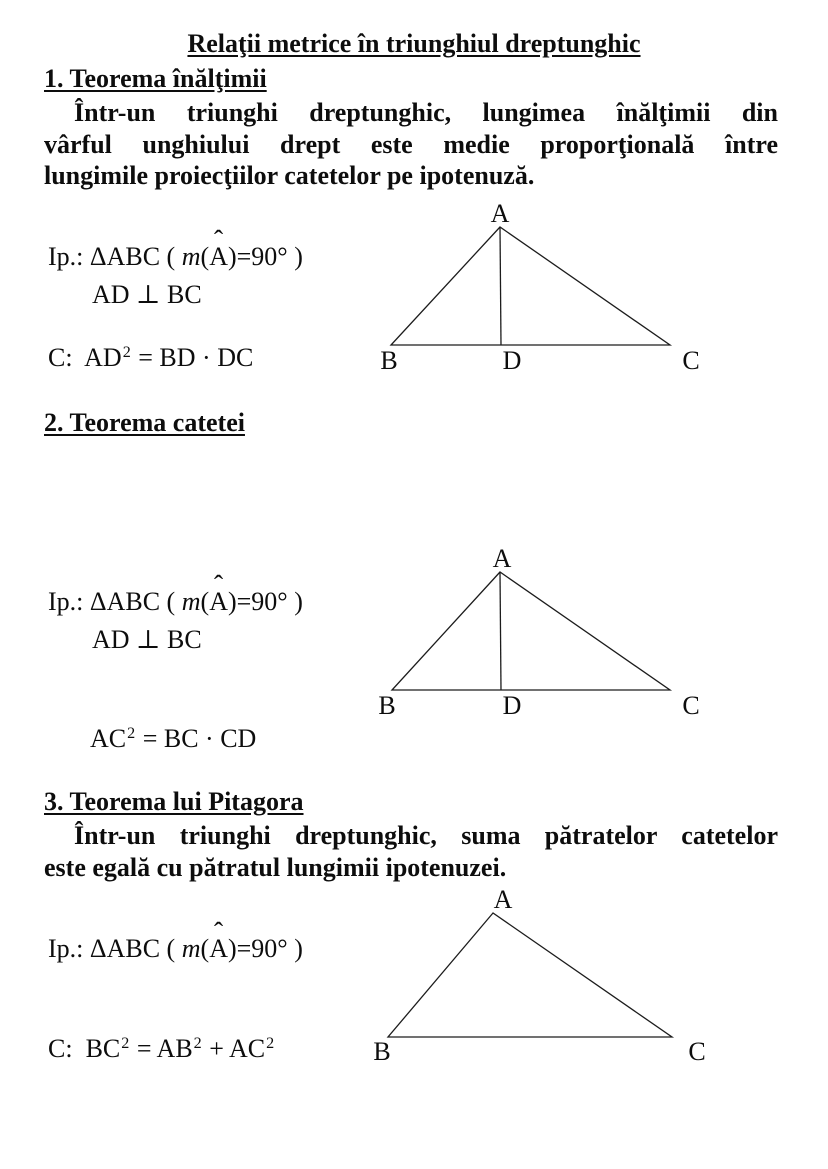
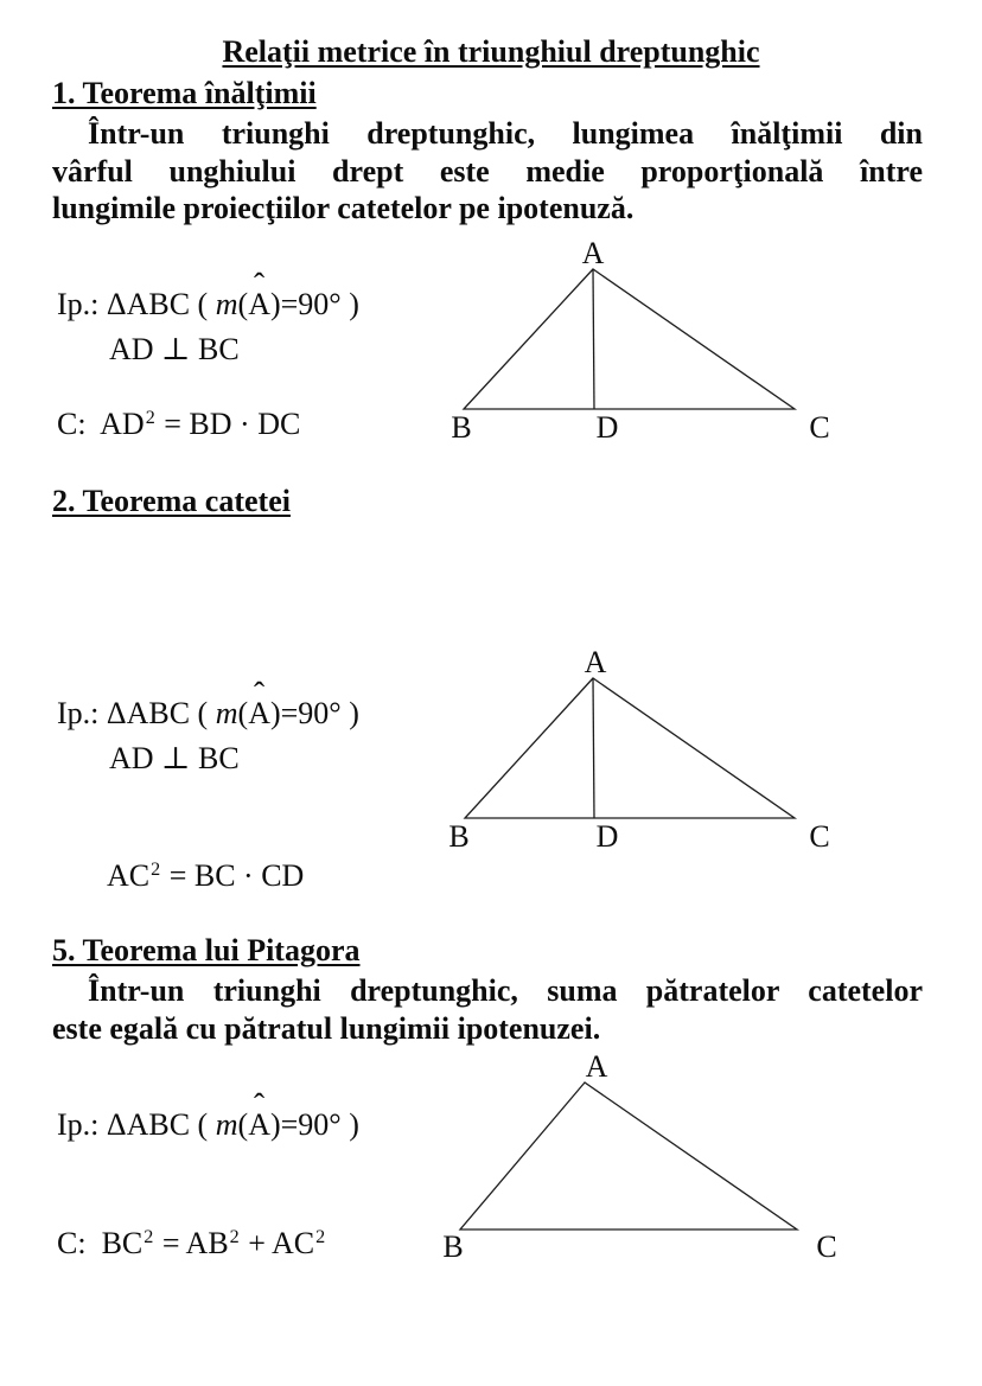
  Relaţii metrice în triunghiul dreptunghic
  1. Teorema înălţimii
  Într-un triunghi dreptunghic, lungimea înălţimii din
  vârful unghiului drept este medie proporţională între
  lungimile proiecţiilor catetelor pe ipotenuză.
  Ip.: ΔABC ( m(
  ˆ
  A)=90° )
  AD ⊥ BC
  C: AD2 = BD · DC
  A
  B
  D
  C
  2. Teorema catetei
  Ip.: ΔABC ( m(
  ˆ
  A)=90° )
  AD ⊥ BC
  AC2 = BC · CD
  A
  B
  D
  C
- 3. Teorema lui Pitagora
+ 5. Teorema lui Pitagora
  Într-un triunghi dreptunghic, suma pătratelor catetelor
  este egală cu pătratul lungimii ipotenuzei.
  Ip.: ΔABC ( m(
  ˆ
  A)=90° )
  C: BC2 = AB2 + AC2
  A
  B
  C
